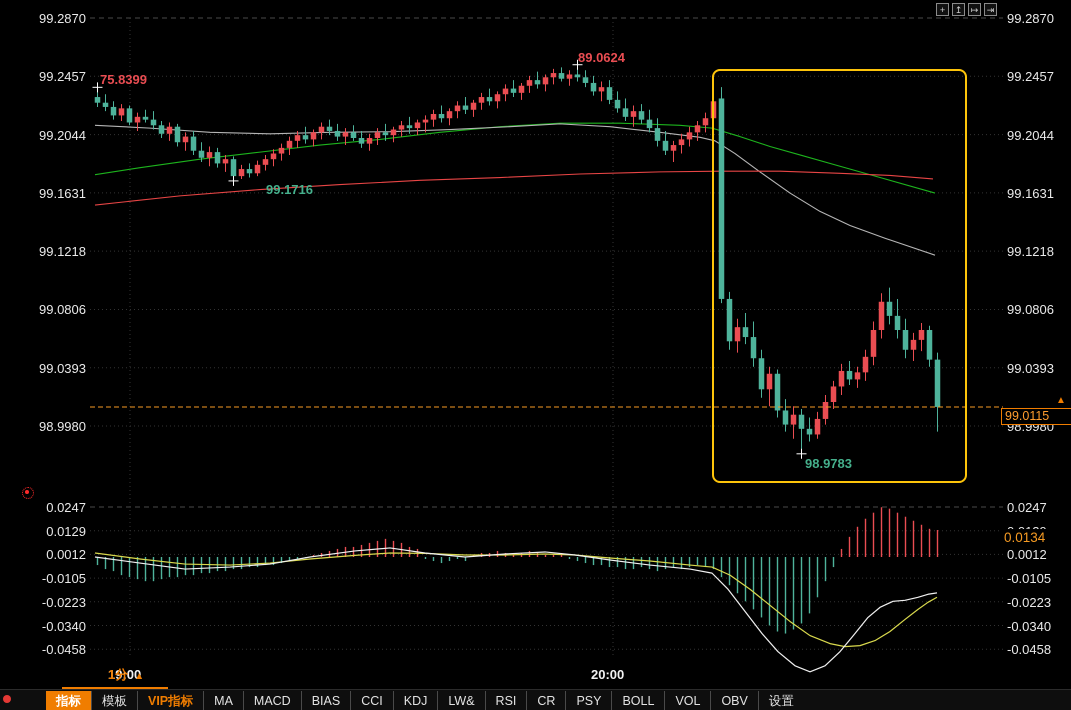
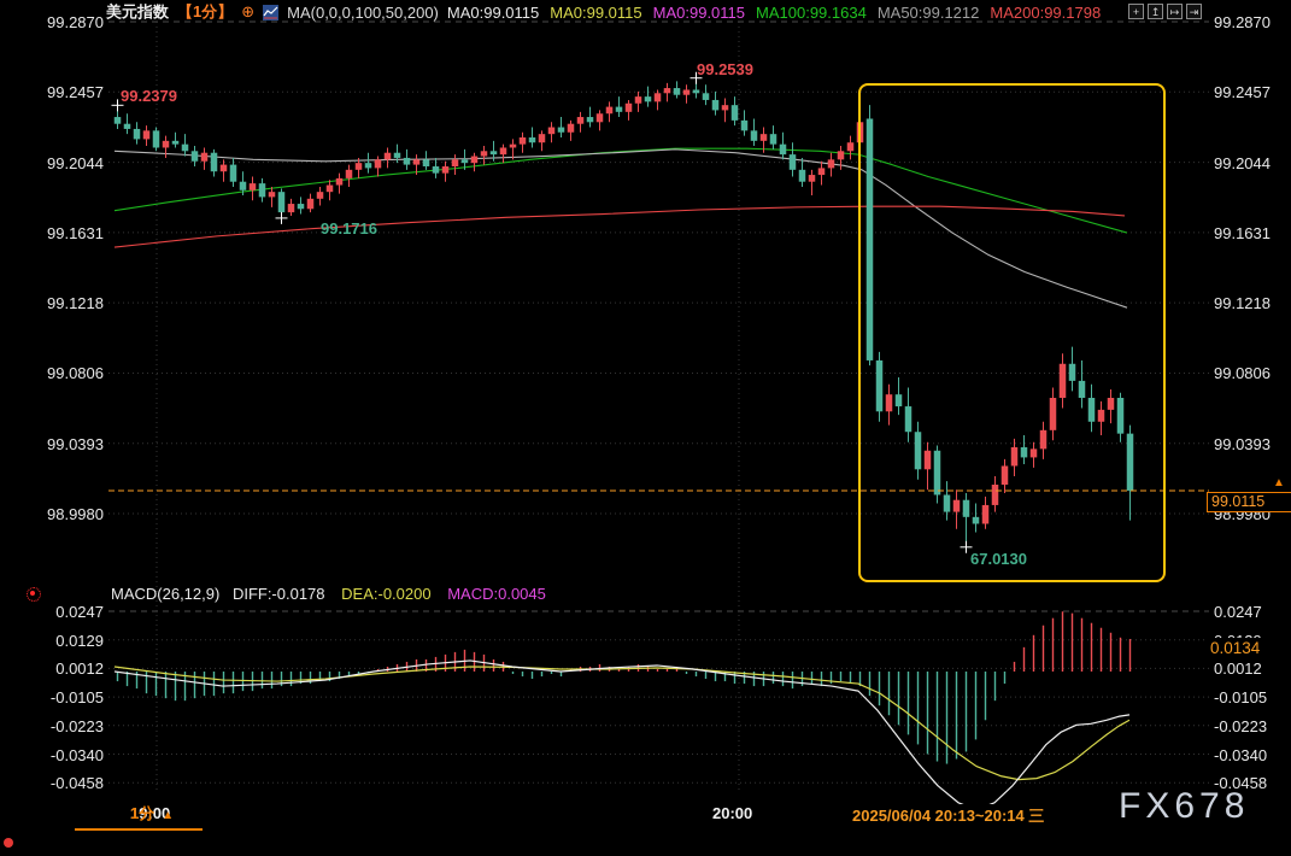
+ 美元指数
+ 【1分】
+ ⊕
+ MA(0,0,0,100,50,200)
+ MA0:99.0115 MA0:99.0115 MA0:99.0115 MA100:99.1634 MA50:99.1212 MA200:99.1798
  +
  ↥
  ↦
  ⇥
  99.2870
  99.2870
  99.2457
  99.2457
  99.2044
  99.2044
  99.1631
  99.1631
  99.1218
  99.1218
  99.0806
  99.0806
  99.0393
  99.0393
  98.9980
  98.9980
  0.0247
  0.0247
  0.0129
  0.0012
  0.0012
  -0.0105
  -0.0105
  -0.0223
  -0.0223
  -0.0340
  -0.0340
  -0.0458
  -0.0458
  19:00
  20:00
- 75.8399
+ 99.2379
- 89.0624
+ 99.2539
  99.1716
- 98.9783
+ 67.0130
  99.0115
  ▲
+ MACD(26,12,9) DIFF:-0.0178 DEA:-0.0200 MACD:0.0045
  0.0134
+ 2025/06/04 20:13~20:14 三
+ FX678
  1分 ▲
- 指标
- 模板
- VIP指标
- MA
- MACD
- BIAS
- CCI
- KDJ
- LW&
- RSI
- CR
- PSY
- BOLL
- VOL
- OBV
- 设置
